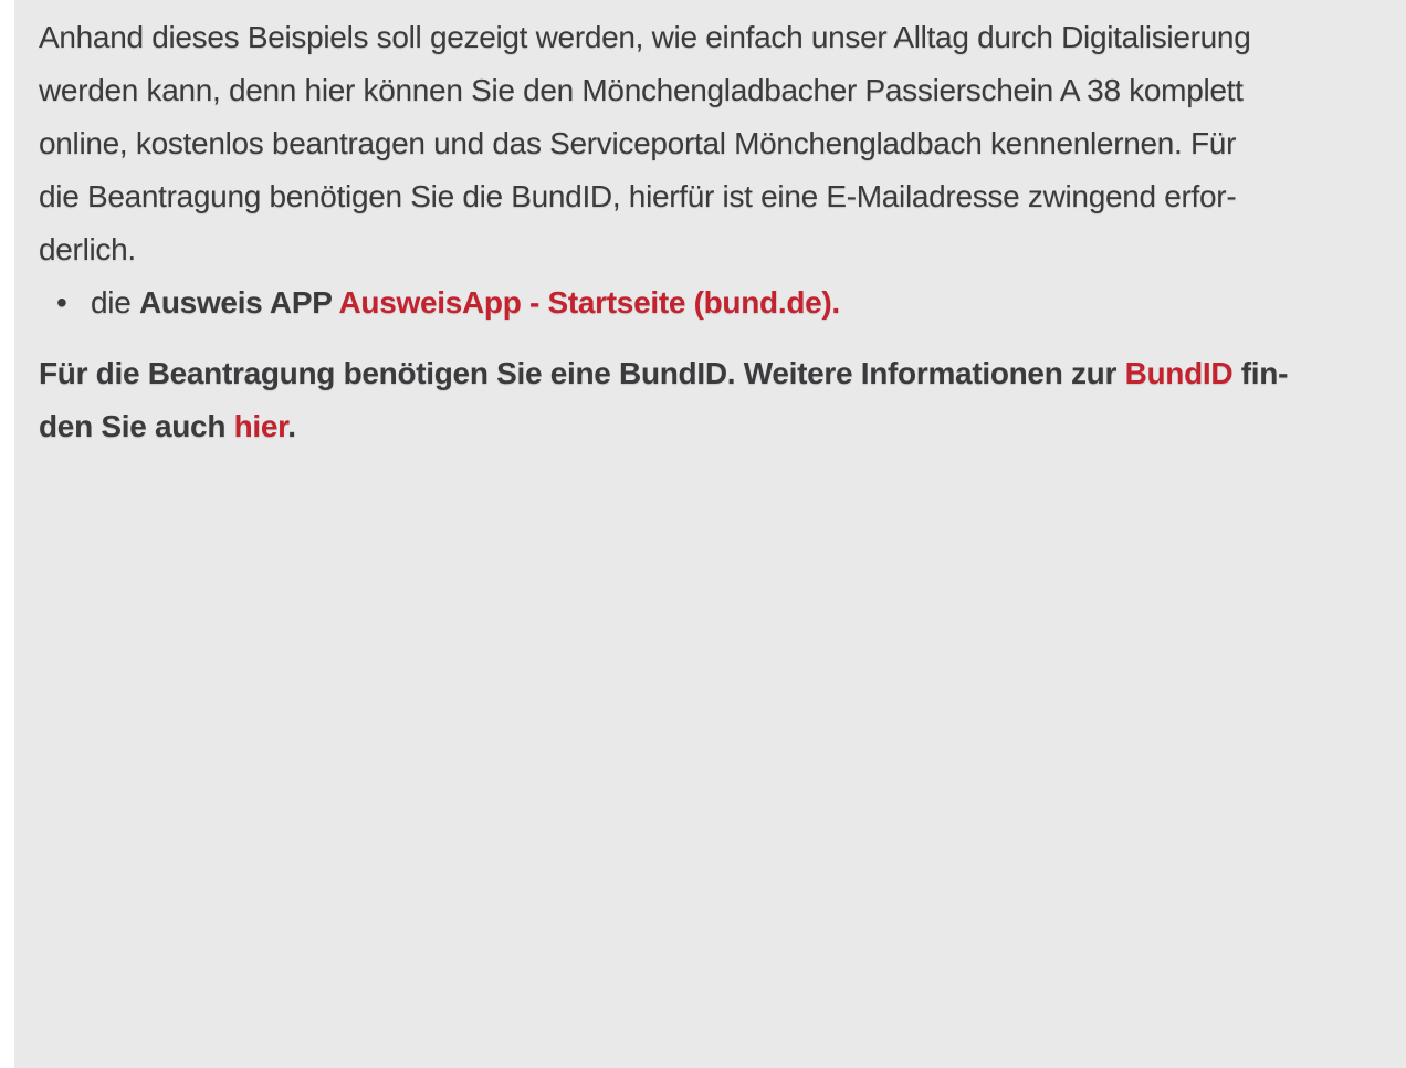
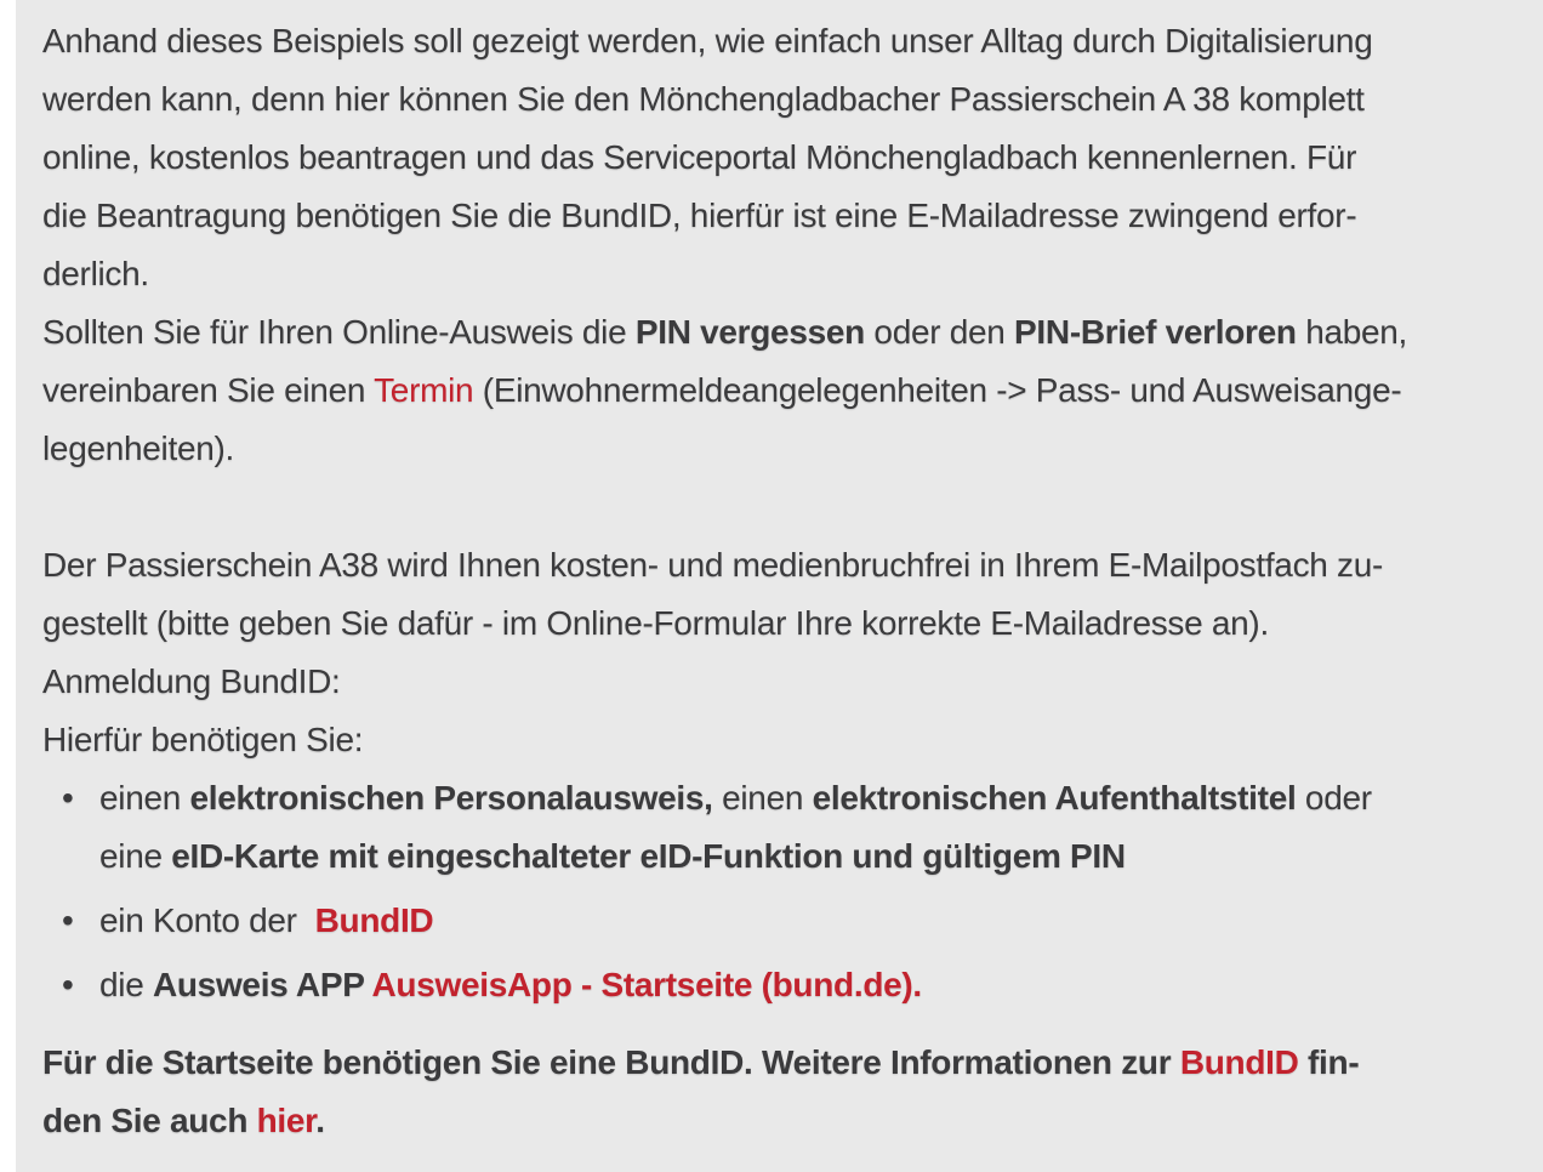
  Anhand dieses Beispiels soll gezeigt werden, wie einfach unser Alltag durch Digitalisierung
  werden kann, denn hier können Sie den Mönchengladbacher Passierschein A 38 komplett
  online, kostenlos beantragen und das Serviceportal Mönchengladbach kennenlernen. Für
  die Beantragung benötigen Sie die BundID, hierfür ist eine E-Mailadresse zwingend erfor-
  derlich.
+ Sollten Sie für Ihren Online-Ausweis die PIN vergessen oder den PIN-Brief verloren haben,
+ vereinbaren Sie einen Termin (Einwohnermeldeangelegenheiten -> Pass- und Ausweisange-
+ legenheiten).
+ Der Passierschein A38 wird Ihnen kosten- und medienbruchfrei in Ihrem E-Mailpostfach zu-
+ gestellt (bitte geben Sie dafür - im Online-Formular Ihre korrekte E-Mailadresse an).
+ Anmeldung BundID:
+ Hierfür benötigen Sie:
+ einen elektronischen Personalausweis, einen elektronischen Aufenthaltstitel oder
+ eine eID-Karte mit eingeschalteter eID-Funktion und gültigem PIN
+ ein Konto der BundID
  die Ausweis APP AusweisApp - Startseite (bund.de).
- Für die Beantragung benötigen Sie eine BundID. Weitere Informationen zur BundID fin-
+ Für die Startseite benötigen Sie eine BundID. Weitere Informationen zur BundID fin-
  den Sie auch hier.
